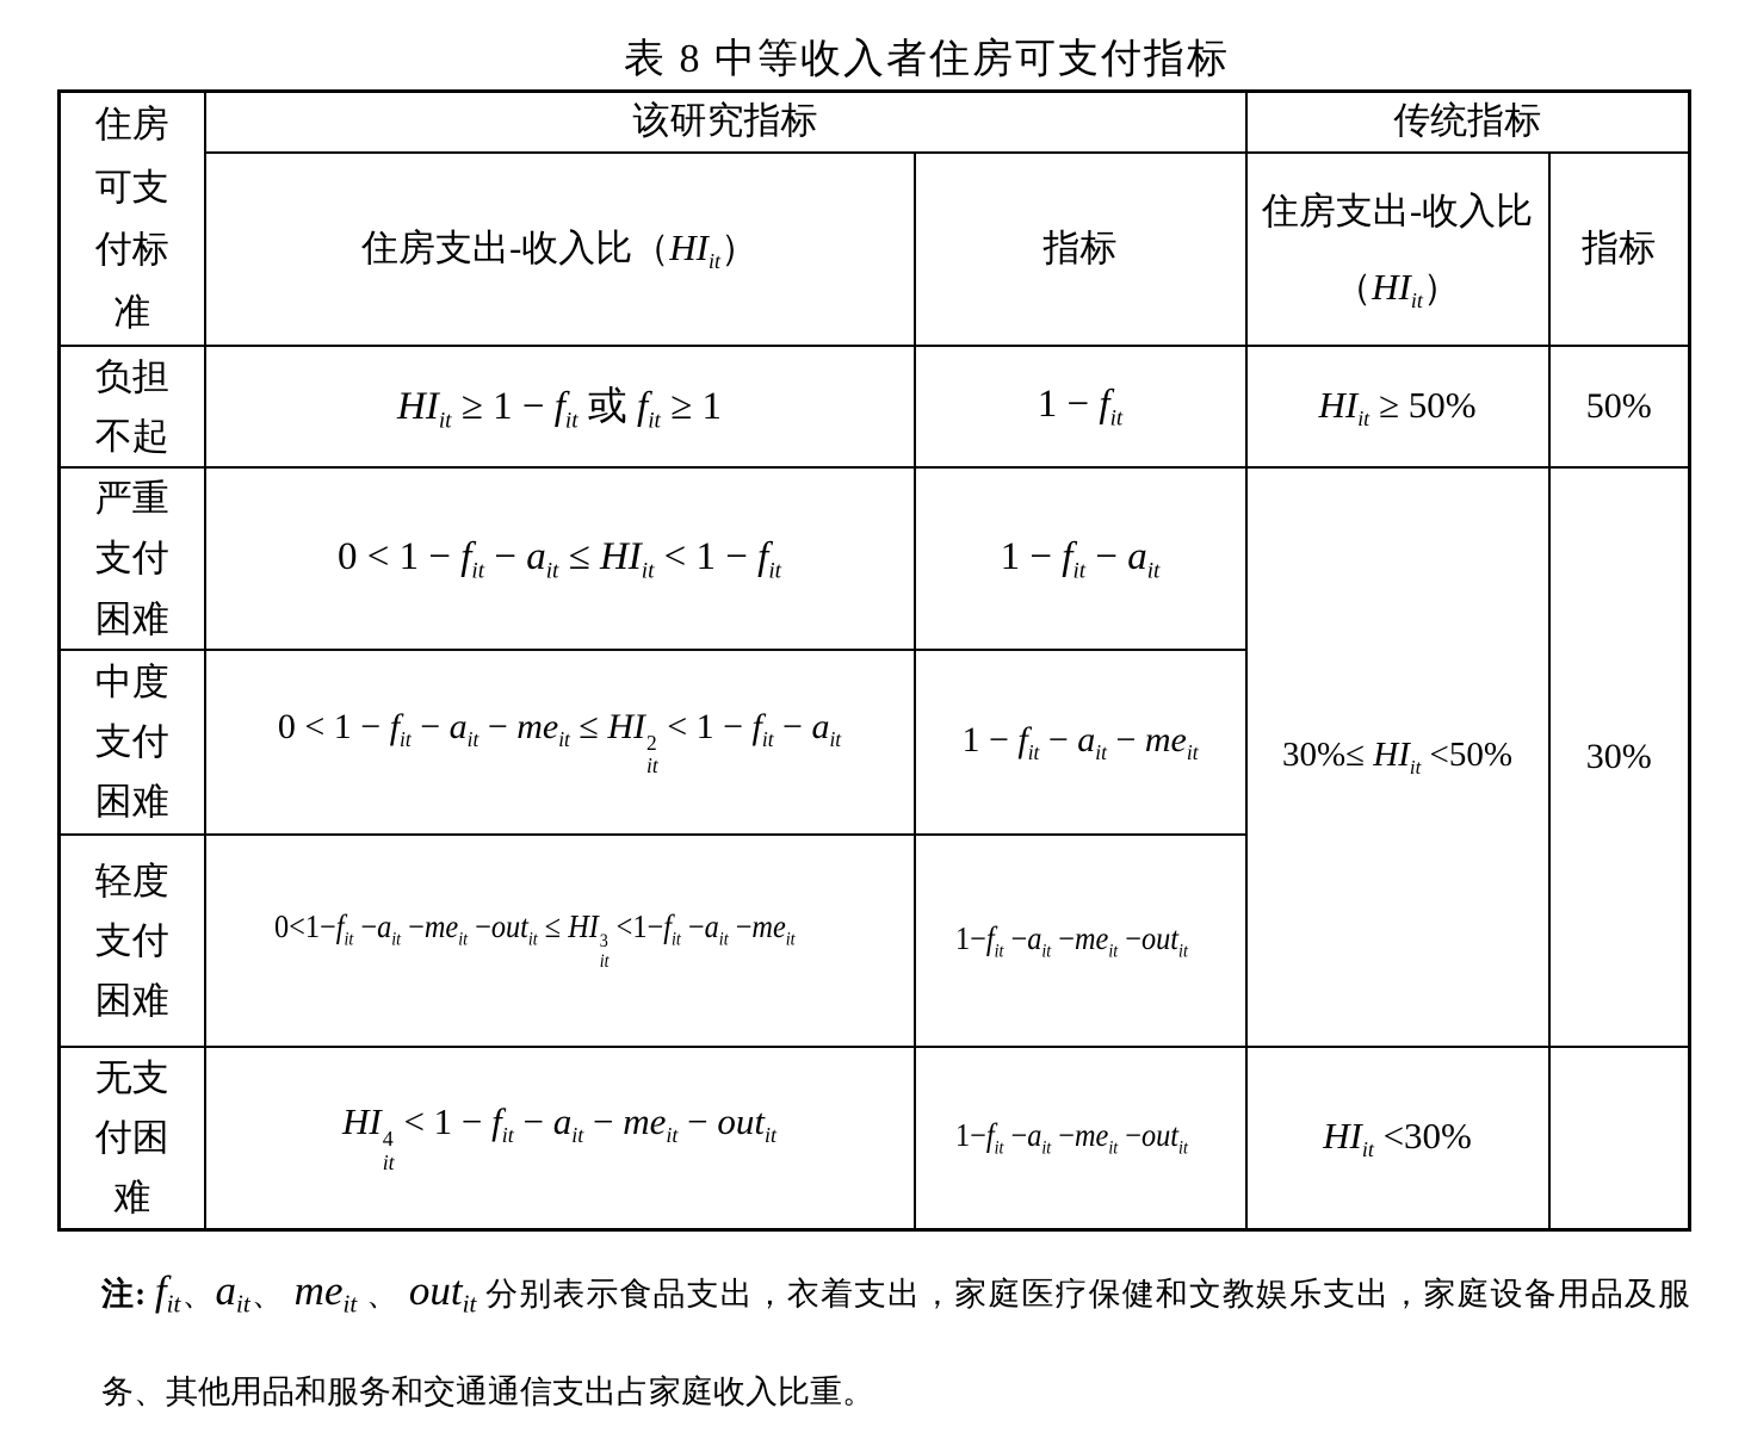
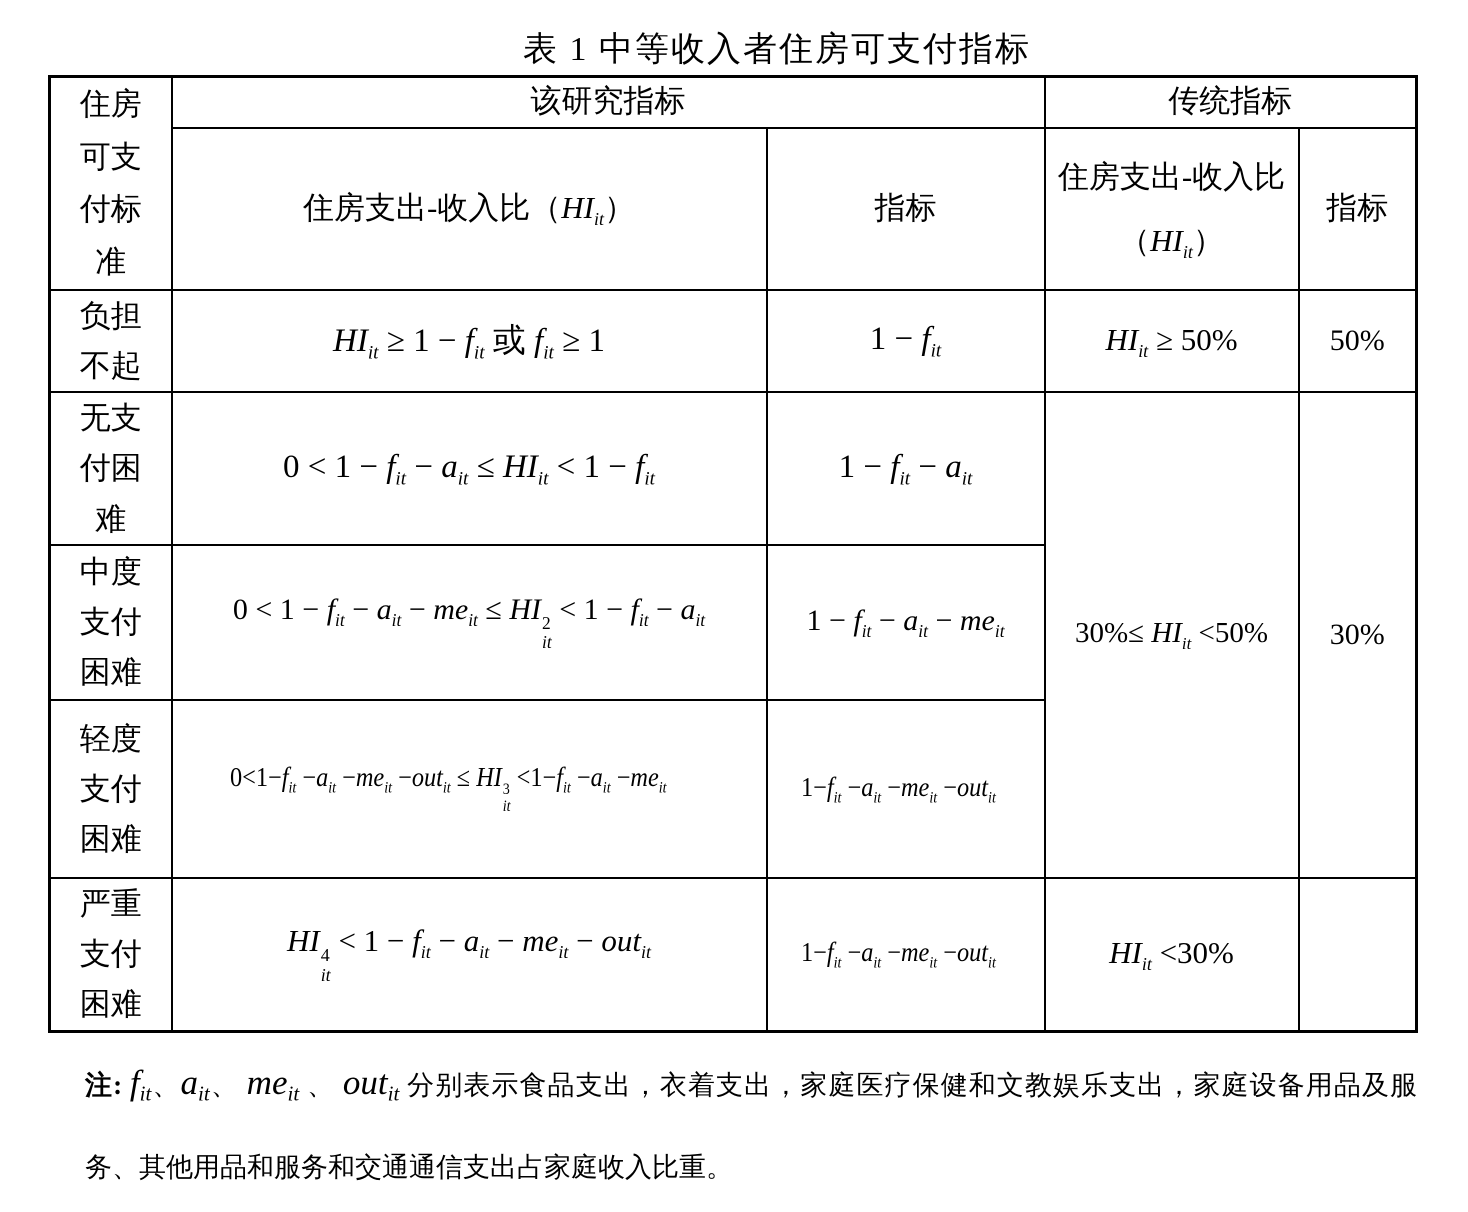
- 表 8 中等收入者住房可支付指标
+ 表 1 中等收入者住房可支付指标
  住房可支付标准	该研究指标	传统指标
  住房支出-收入比（HIit）	指标	住房支出-收入比（HIit）	指标
  负担不起	HIit ≥ 1 − fit 或 fit ≥ 1	1 − fit	HIit ≥ 50%	50%
- 严重支付困难	0 < 1 − fit − ait ≤ HIit < 1 − fit	1 − fit − ait	30%≤ HIit <50%	30%
+ 无支付困难	0 < 1 − fit − ait ≤ HIit < 1 − fit	1 − fit − ait	30%≤ HIit <50%	30%
  中度支付困难	0 < 1 − fit − ait − meit ≤ HI2it < 1 − fit − ait	1 − fit − ait − meit
  轻度支付困难	0<1−fit −ait −meit −outit ≤ HI3it <1−fit −ait −meit	1−fit −ait −meit −outit
- 无支付困难	HI4it < 1 − fit − ait − meit − outit	1−fit −ait −meit −outit	HIit <30%
+ 严重支付困难	HI4it < 1 − fit − ait − meit − outit	1−fit −ait −meit −outit	HIit <30%
  注: fit、ait、 meit 、 outit 分别表示食品支出，衣着支出，家庭医疗保健和文教娱乐支出，家庭设备用品及服务、其他用品和服务和交通通信支出占家庭收入比重。
